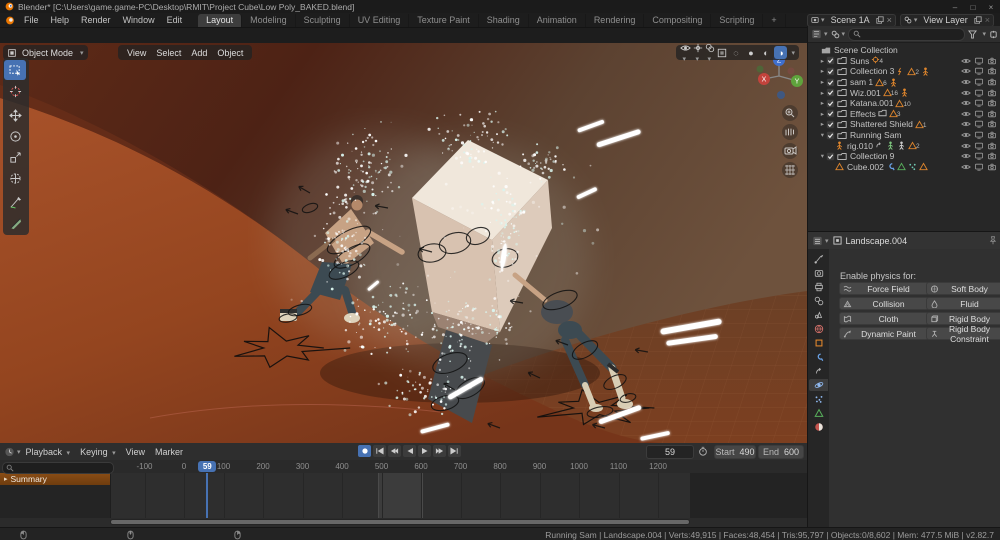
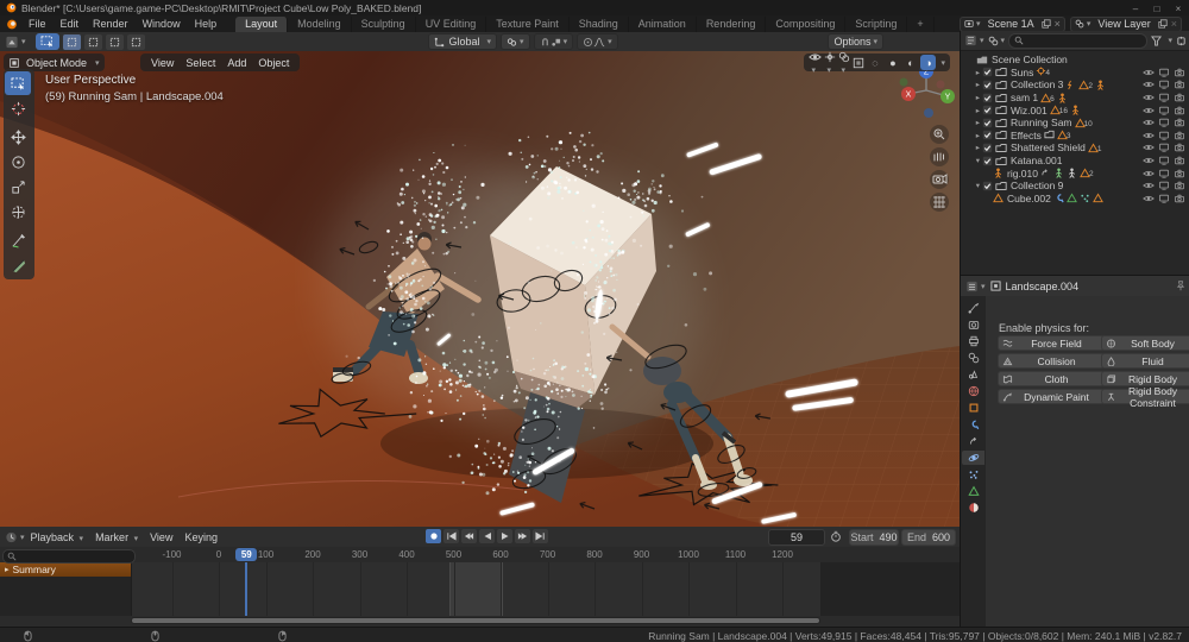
  Blender* [C:\Users\game.game-PC\Desktop\RMIT\Project Cube\Low Poly_BAKED.blend]
  – □ ×
  File
- Help
+ Edit
  Render
  Window
- Edit
+ Help
  Layout
  Modeling
  Sculpting
  UV Editing
  Texture Paint
  Shading
  Animation
  Rendering
  Compositing
  Scripting
  +
  Scene 1A
  ×
  View Layer
  ×
+ Global
+ Options
  Object Mode
  View
  Select
  Add
  Object
  ◌
  ●
  ◐
  ◑
+ User Perspective
+ (59) Running Sam | Landscape.004
  Scene Collection
  Suns
  Collection 3
  sam 1
  Wiz.001
- Katana.001
+ Running Sam
  Effects
  Shattered Shield
- Running Sam
+ Katana.001
  rig.010
  Collection 9
  Cube.002
  Landscape.004
  Enable physics for:
  Force Field
  Soft Body
  Collision
  Fluid
  Cloth
  Rigid Body
  Dynamic Paint
  Rigid Body Constraint
  Playback
- Keying
+ Marker
  View
- Marker
+ Keying
  59
  Start
  490
  End
  600
  -100
  0
  100
  200
  300
  400
  500
  600
  700
  800
  900
  1000
  1100
  1200
  59
  Summary
- Running Sam | Landscape.004 | Verts:49,915 | Faces:48,454 | Tris:95,797 | Objects:0/8,602 | Mem: 477.5 MiB | v2.82.7
+ Running Sam | Landscape.004 | Verts:49,915 | Faces:48,454 | Tris:95,797 | Objects:0/8,602 | Mem: 240.1 MiB | v2.82.7
